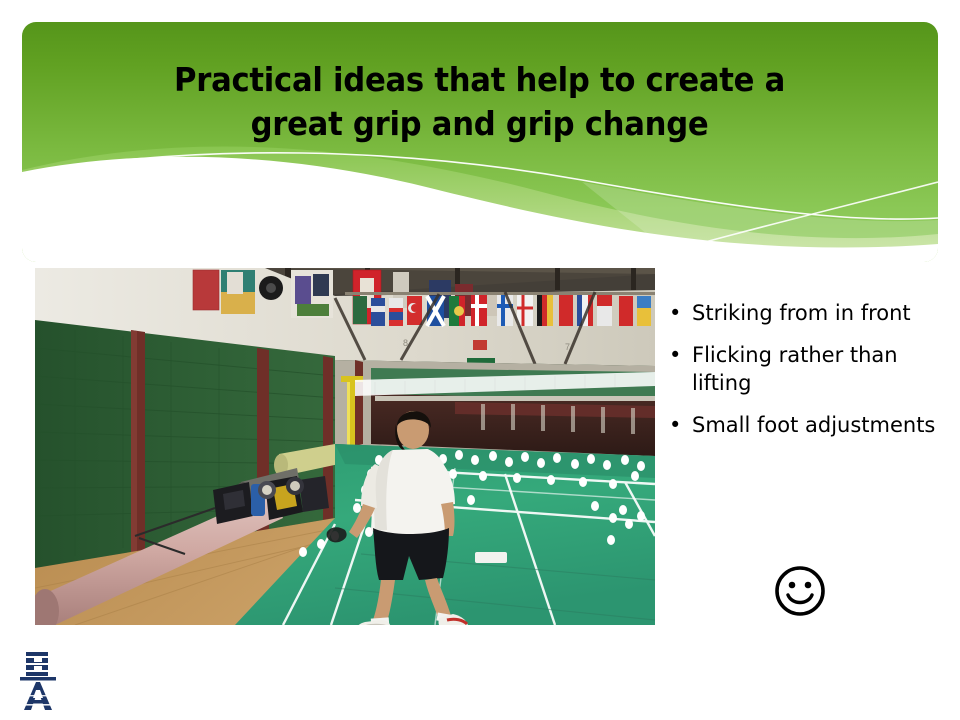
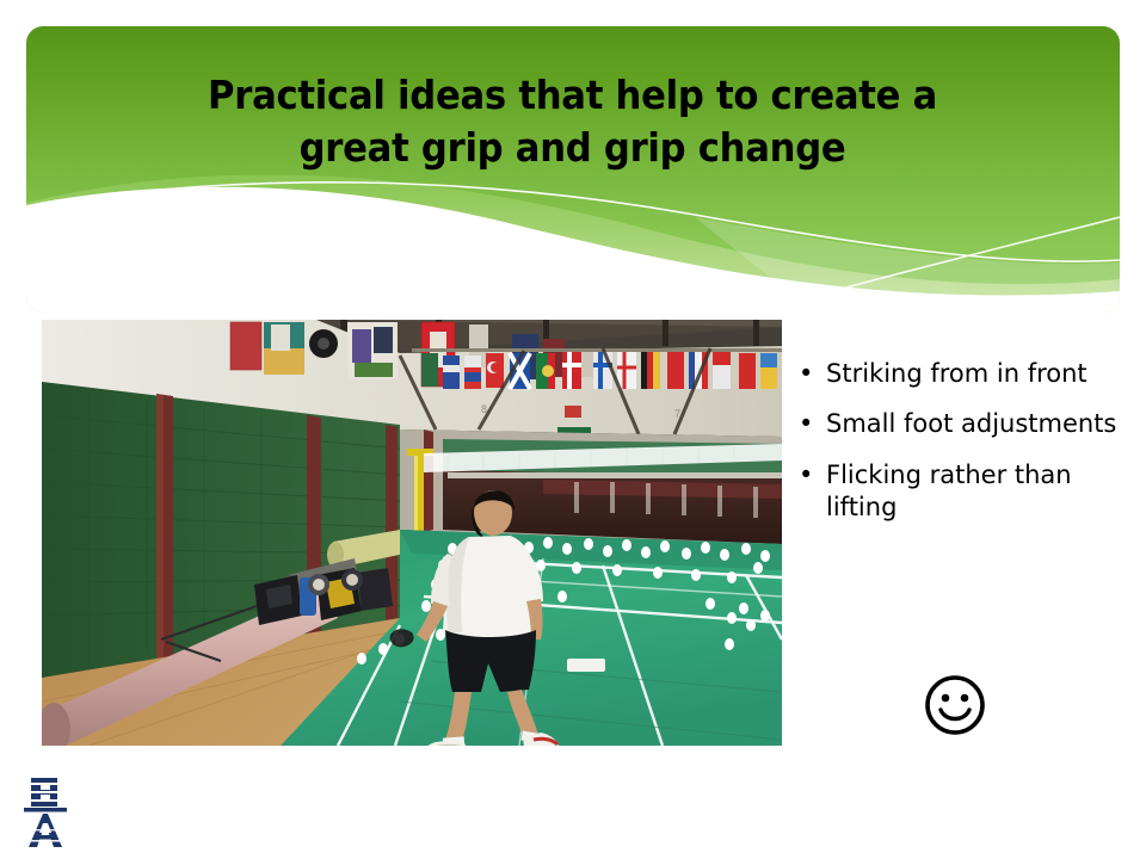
  Practical ideas that help to create a
  great grip and grip change
  8
  7
  •
  Striking from in front
  •
- Flicking rather than lifting
+ Small foot adjustments
  •
- Small foot adjustments
+ Flicking rather than lifting
